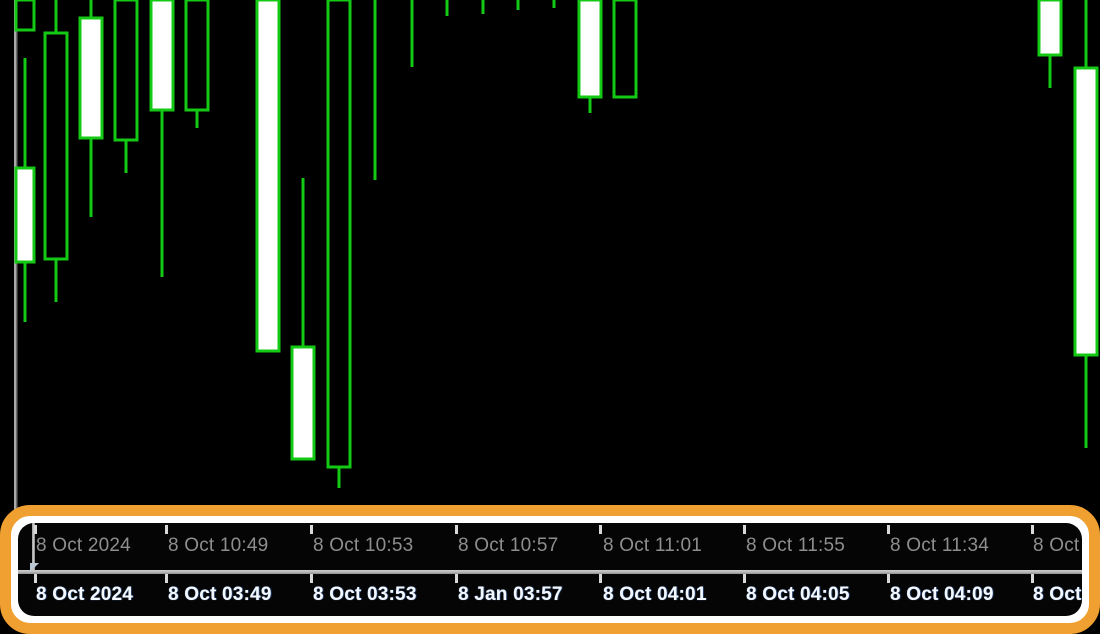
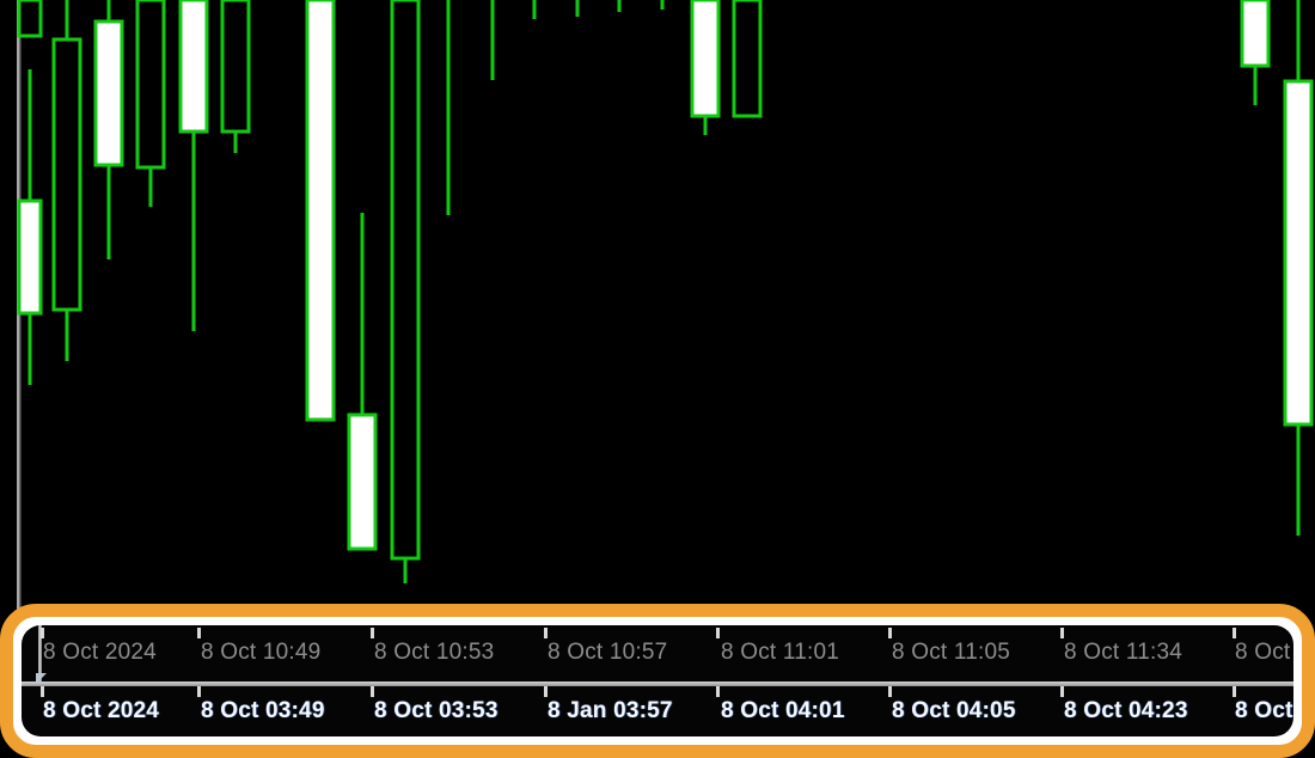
  8 Oct 2024
  8 Oct 10:49
  8 Oct 10:53
  8 Oct 10:57
  8 Oct 11:01
- 8 Oct 11:55
+ 8 Oct 11:05
  8 Oct 11:34
  8 Oct
  8 Oct 2024
  8 Oct 03:49
  8 Oct 03:53
  8 Jan 03:57
  8 Oct 04:01
  8 Oct 04:05
- 8 Oct 04:09
+ 8 Oct 04:23
  8 Oct
